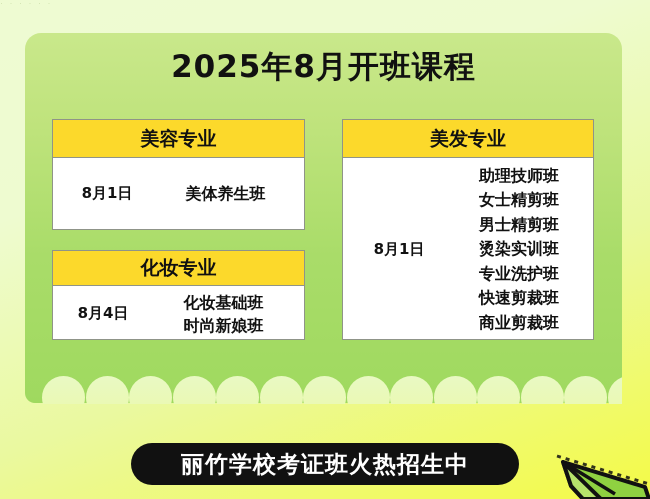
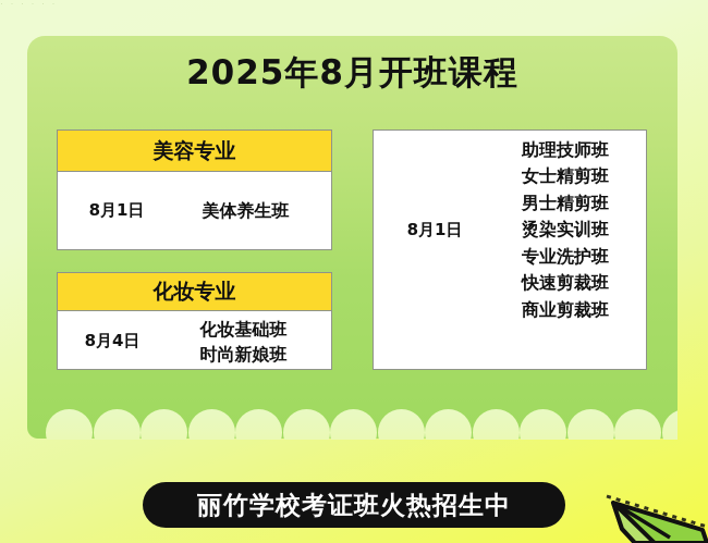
  · · · · · ·
  2025年8月开班课程
  美容专业
  8月1日
  美体养生班
  化妆专业
  8月4日
  化妆基础班
  时尚新娘班
- 美发专业
  8月1日
  助理技师班
  女士精剪班
  男士精剪班
  烫染实训班
  专业洗护班
  快速剪裁班
  商业剪裁班
  丽竹学校考证班火热招生中
